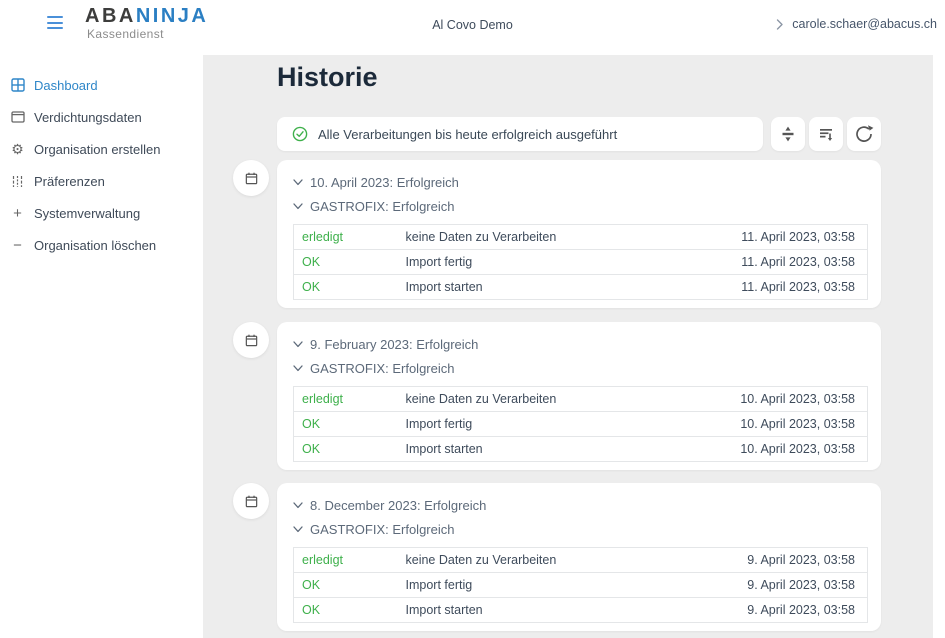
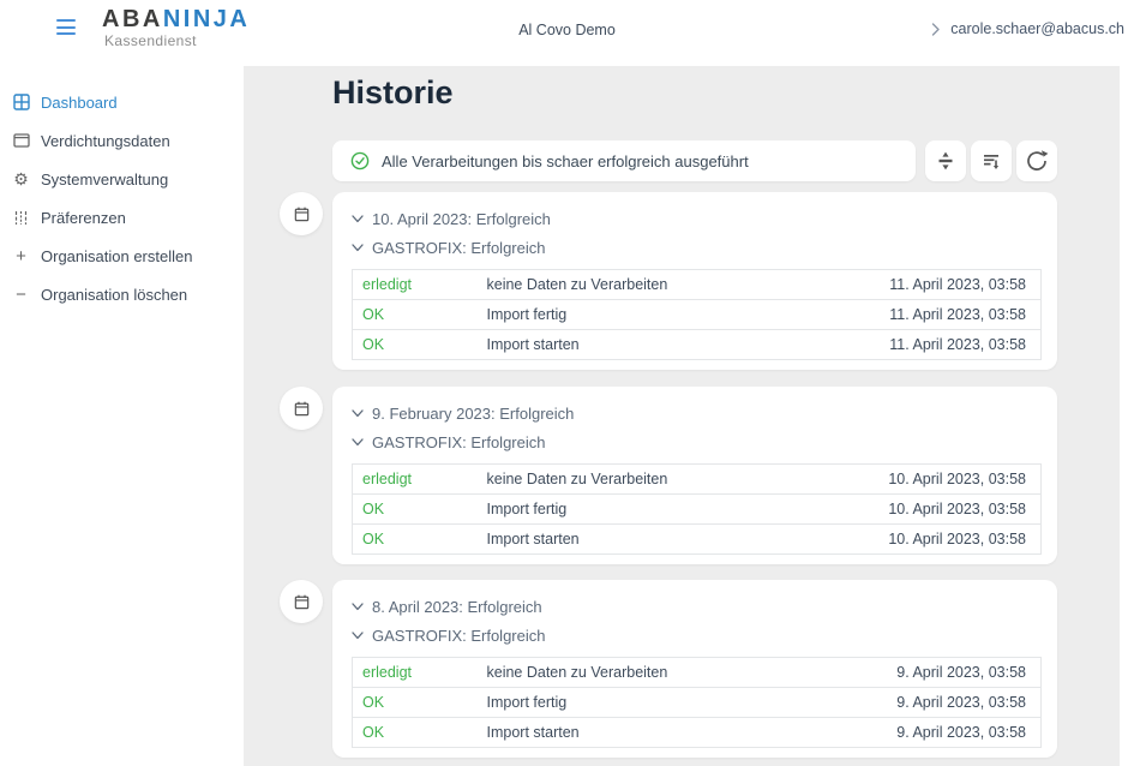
  ABANINJA
  Kassendienst
  Al Covo Demo
  carole.schaer@abacus.ch
  Dashboard
  Verdichtungsdaten
  ⚙
- Organisation erstellen
+ Systemverwaltung
  Präferenzen
  +
- Systemverwaltung
+ Organisation erstellen
  −
  Organisation löschen
  Historie
- Alle Verarbeitungen bis heute erfolgreich ausgeführt
+ Alle Verarbeitungen bis schaer erfolgreich ausgeführt
  10. April 2023: Erfolgreich
  GASTROFIX: Erfolgreich
  erledigt	keine Daten zu Verarbeiten	11. April 2023, 03:58
  OK	Import fertig	11. April 2023, 03:58
  OK	Import starten	11. April 2023, 03:58
  9. February 2023: Erfolgreich
  GASTROFIX: Erfolgreich
  erledigt	keine Daten zu Verarbeiten	10. April 2023, 03:58
  OK	Import fertig	10. April 2023, 03:58
  OK	Import starten	10. April 2023, 03:58
- 8. December 2023: Erfolgreich
+ 8. April 2023: Erfolgreich
  GASTROFIX: Erfolgreich
  erledigt	keine Daten zu Verarbeiten	9. April 2023, 03:58
  OK	Import fertig	9. April 2023, 03:58
  OK	Import starten	9. April 2023, 03:58
